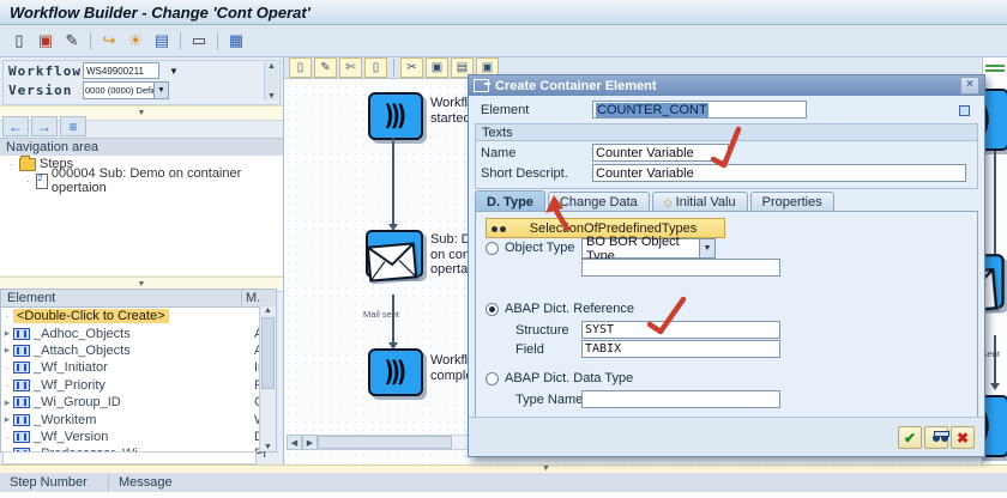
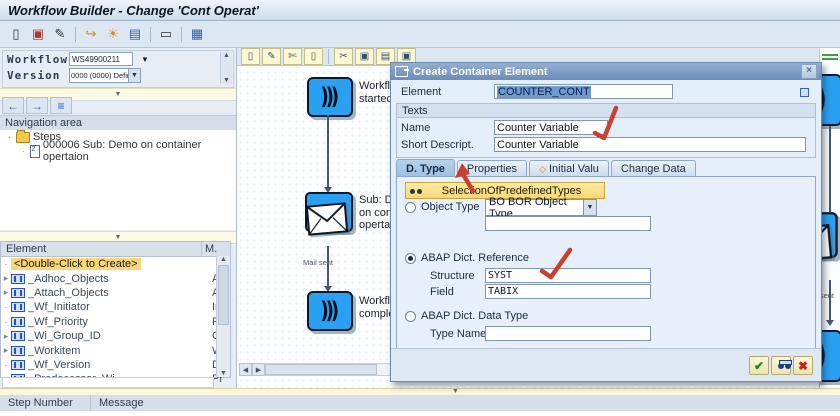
  Workflow Builder - Change 'Cont Operat'
  ▯
  ▣
  ✎
  ↪
  ☀
  ▤
  ▭
  ▦
  Workflow
  WS49900211
  ▼
  Version
  0000 (0000) Defi
  ←
  →
  ≡
  Navigation area
  ·
  Steps
  ·
- 000004 Sub: Demo on container opertaion
+ 000006 Sub: Demo on container opertaion
  Element
  M.
  ·
  <Double-Click to Create>
  ▸
  _Adhoc_Objects
  ▸
  _Attach_Objects
  ·
  _Wf_Initiator
  ·
  _Wf_Priority
  ▸
  _Wi_Group_ID
  ▸
  _Workitem
  ·
  _Wf_Version
  Pr
  ▯
  ✎
  ✄
  ▯
  ✂
  ▣
  ▤
  ▣
  )))
  Workfl starte
  Mail sent
  )))
  Step Number
  Message
  Create Container Element
  ×
  Element
  COUNTER_CONT
  Texts
  Name
  Counter Variable
  Short Descript.
  Counter Variable
  D. Type
- Change Data
+ Properties
  ◇
  Initial Valu
- Properties
+ Change Data
  SeleconOfPredefinedTypes
  Object Type
  BO BOR Object Type
  ABAP Dict. Reference
  Structure
  SYST
  Field
  TABIX
  ABAP Dict. Data Type
  Type Name
  ✔
  ✖
